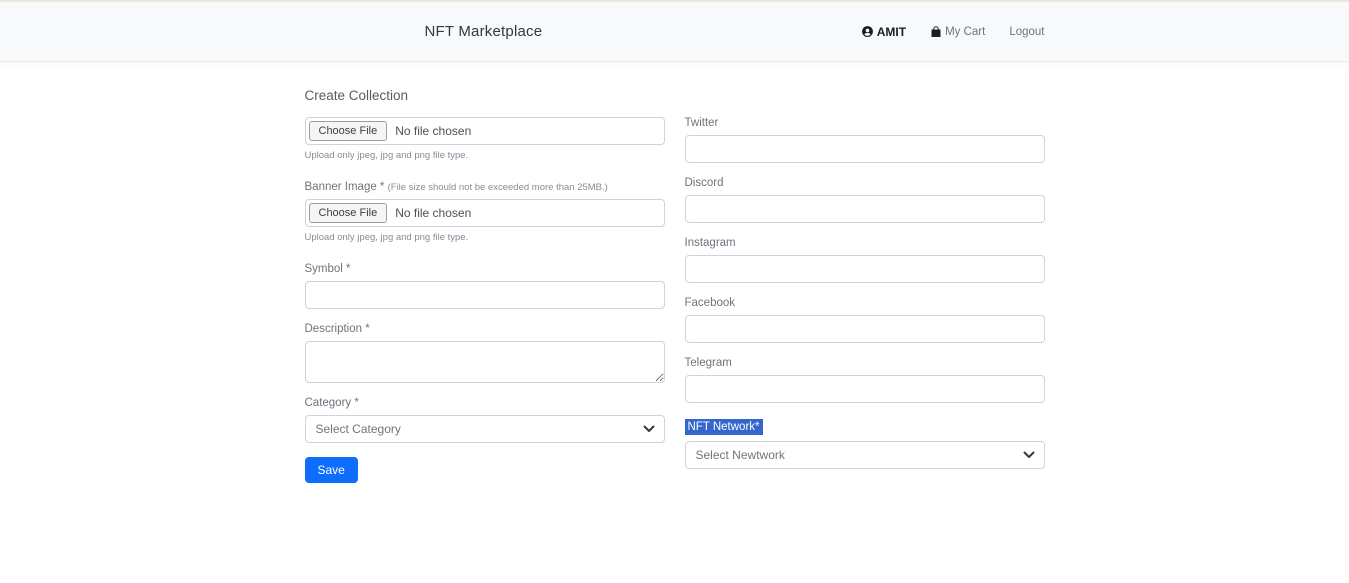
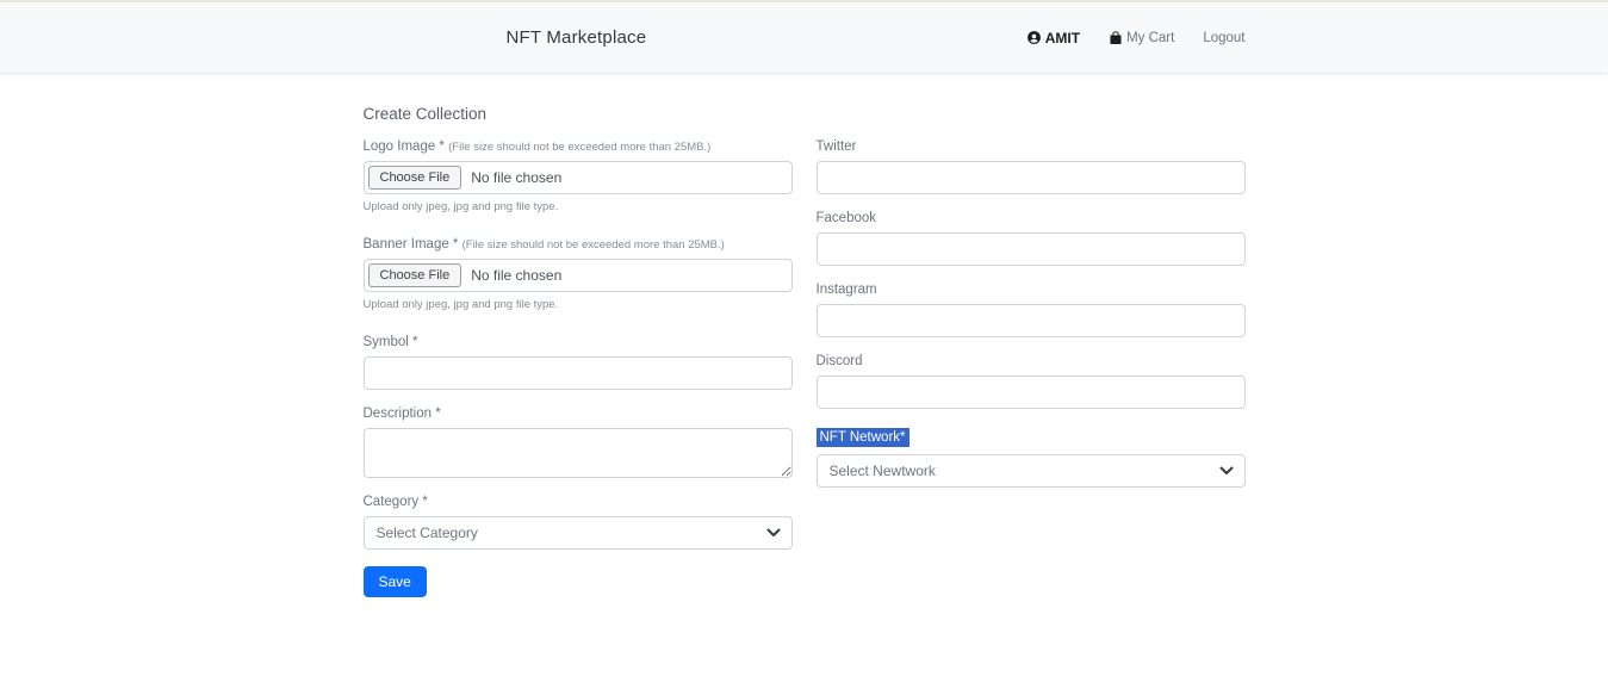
  NFT Marketplace
  AMIT
  My Cart
  Logout
  Create Collection
+ Logo Image * (File size should not be exceeded more than 25MB.)
  Choose File
  No file chosen
  Upload only jpeg, jpg and png file type.
  Banner Image * (File size should not be exceeded more than 25MB.)
  Choose File
  No file chosen
  Upload only jpeg, jpg and png file type.
  Symbol *
  Description *
  Category *
  Select Category
  Save
  Twitter
- Discord
+ Facebook
  Instagram
- Facebook
+ Discord
- Telegram
  NFT Network*
  Select Newtwork
